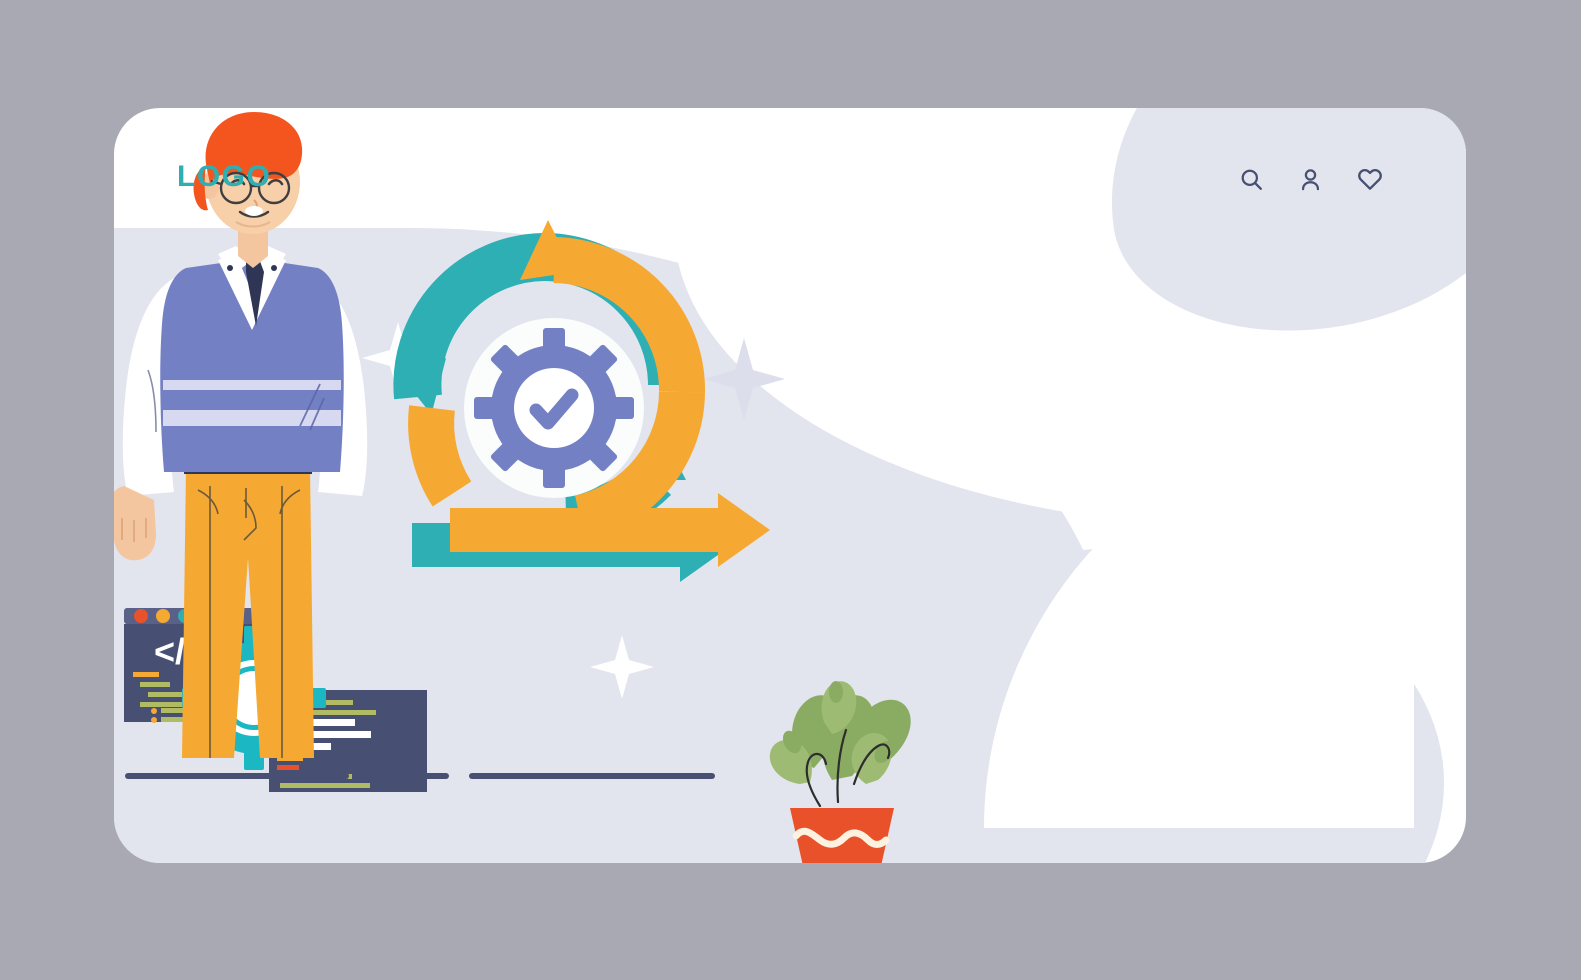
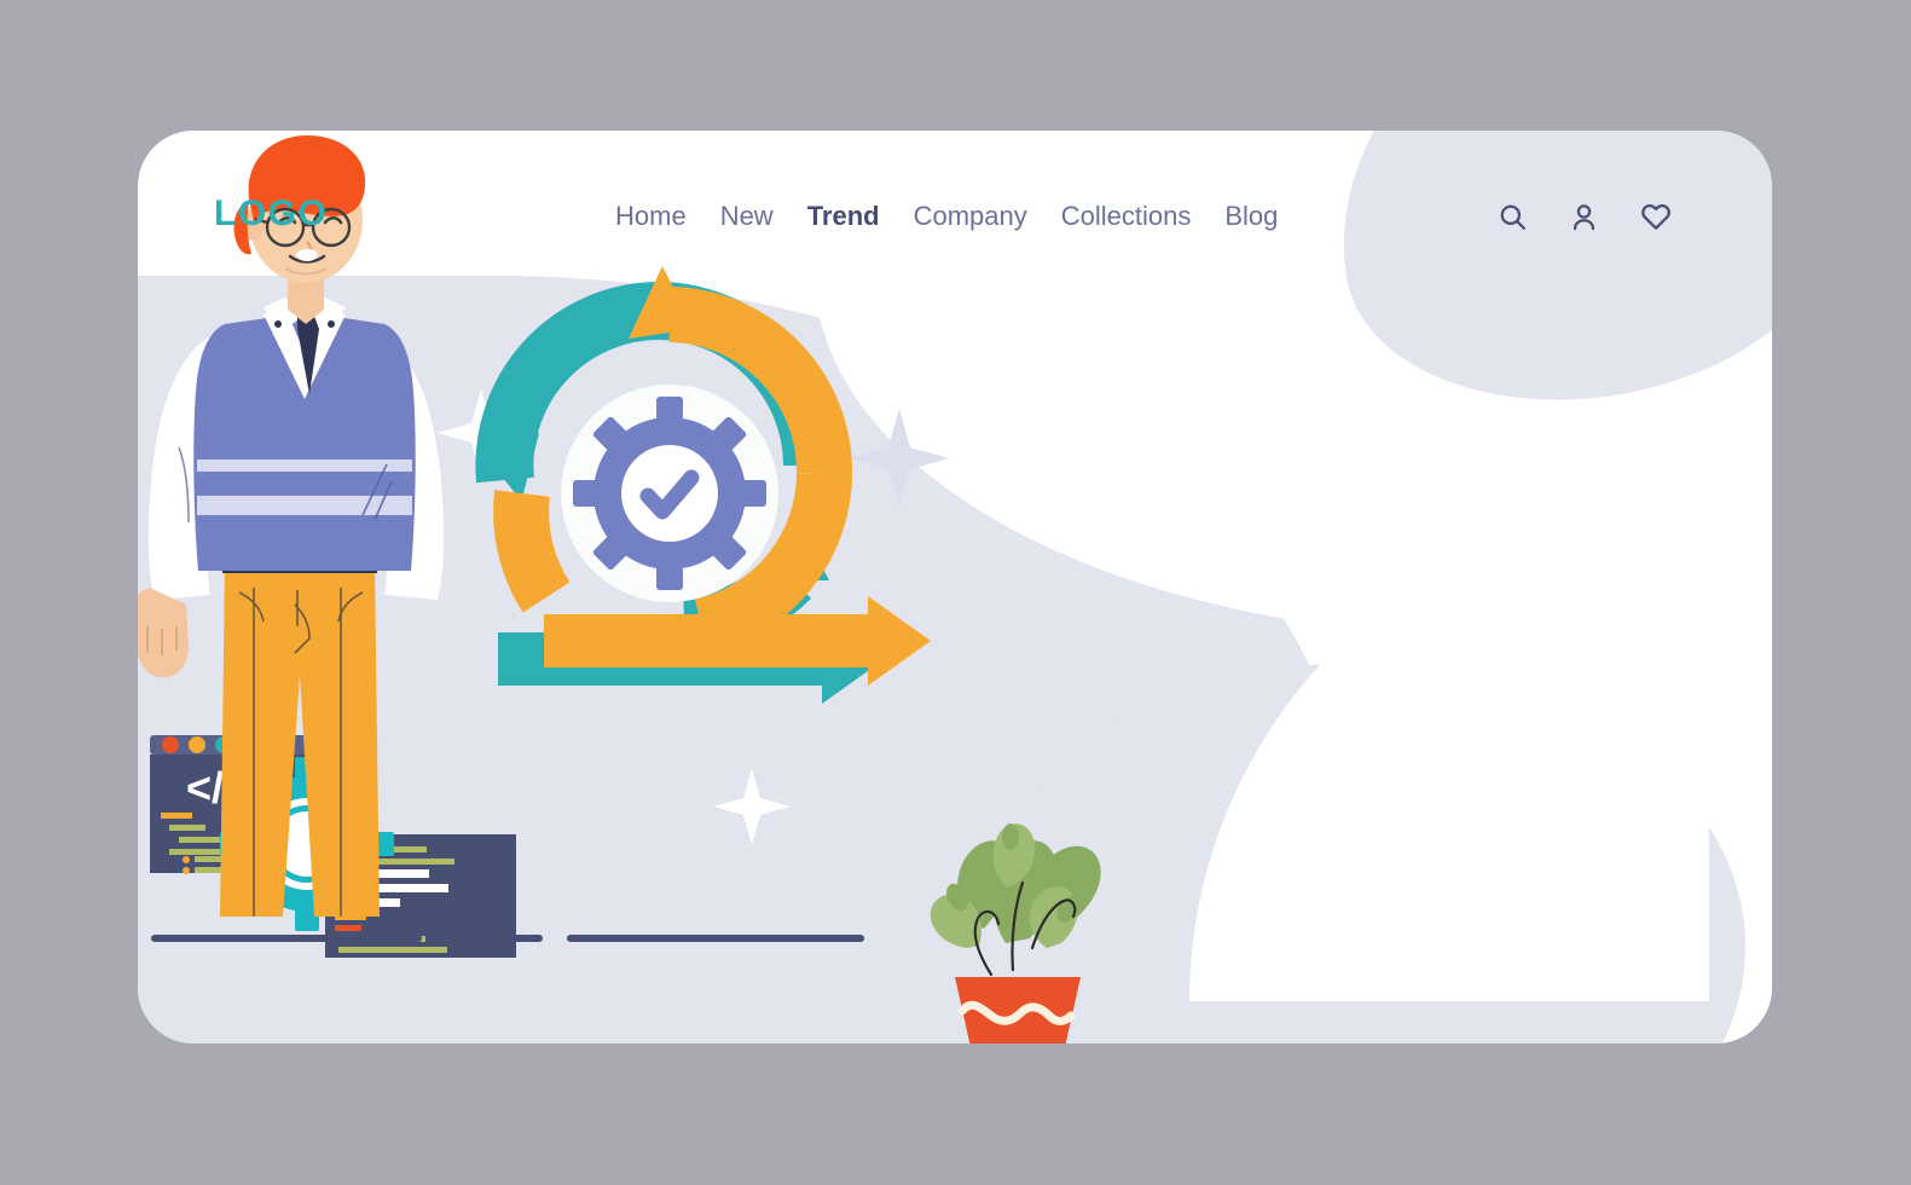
  LOGO
+ Home
+ New
+ Trend
+ Company
+ Collections
+ Blog
